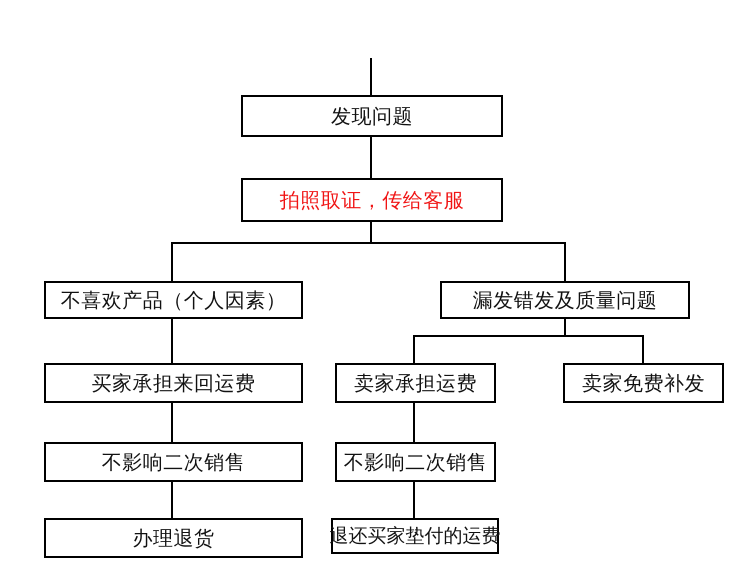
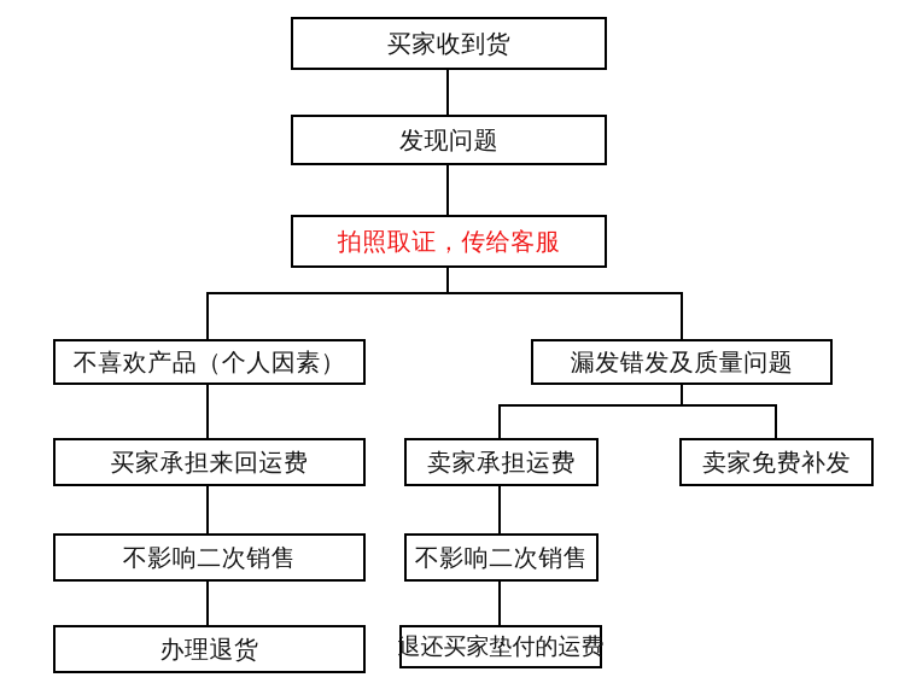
+ 买家收到货
  发现问题
  拍照取证，传给客服
  不喜欢产品（个人因素）
  漏发错发及质量问题
  买家承担来回运费
  卖家承担运费
  卖家免费补发
  不影响二次销售
  不影响二次销售
  办理退货
  退还买家垫付的运费
